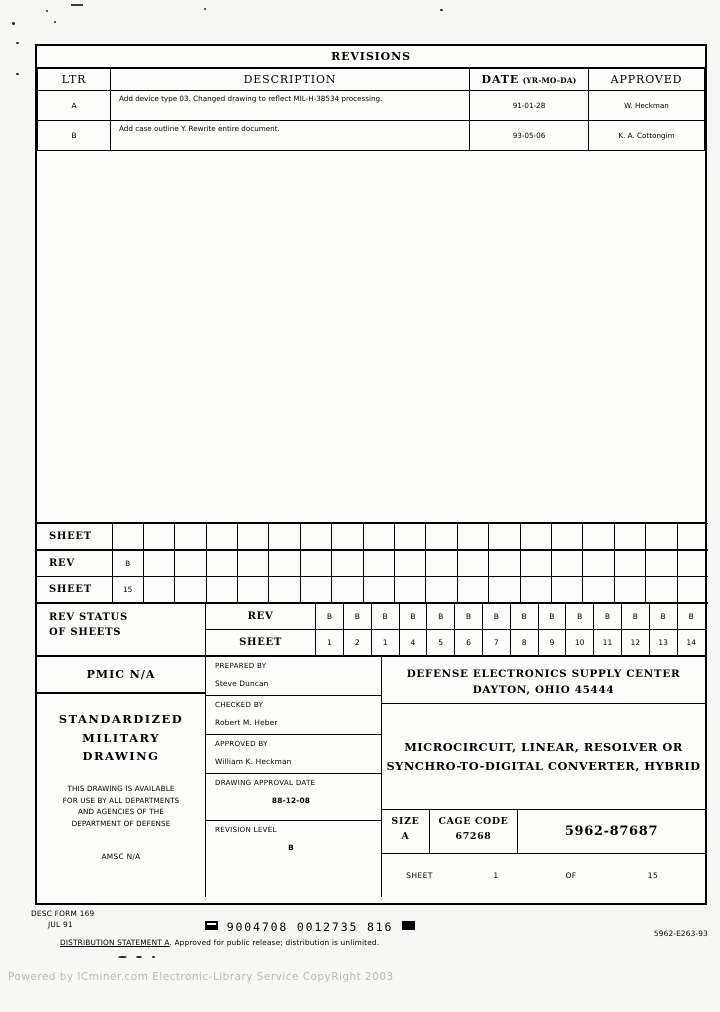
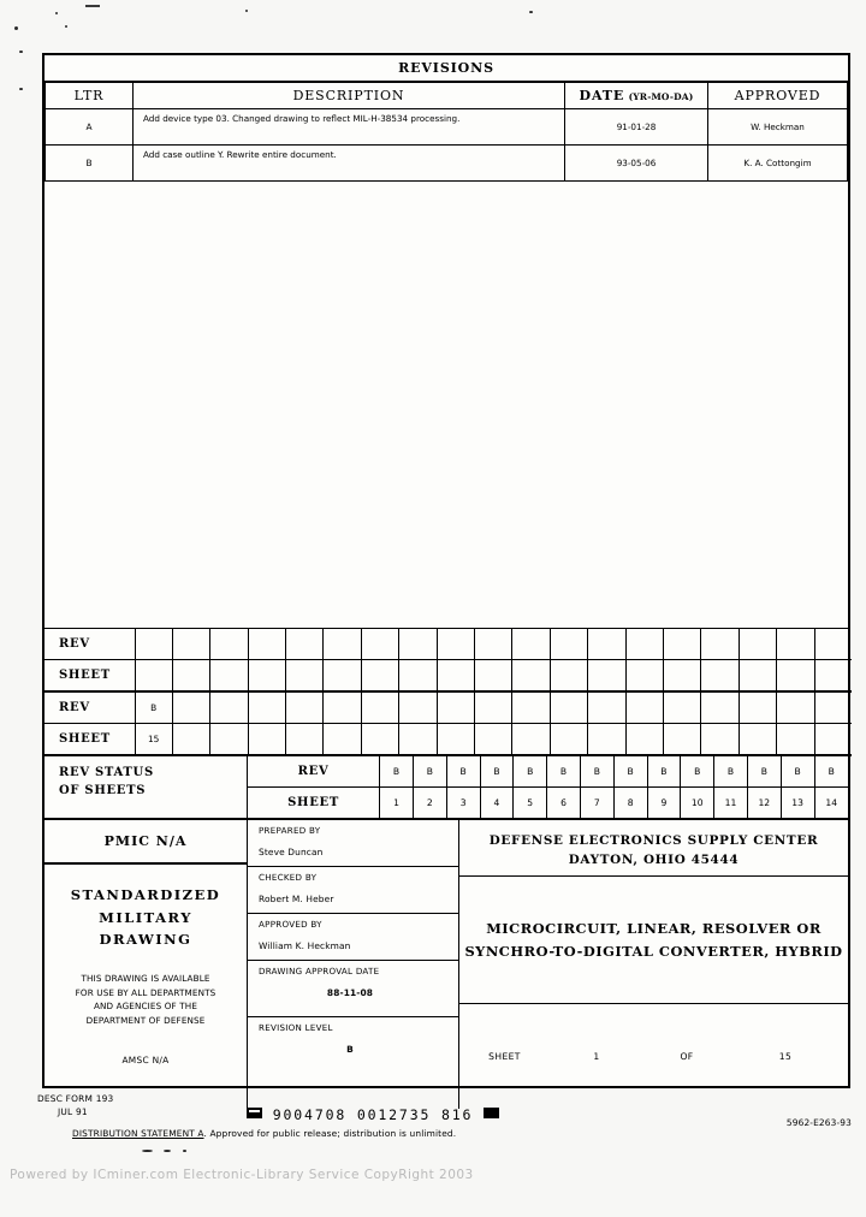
  REVISIONS
  LTR	DESCRIPTION	DATE (YR-MO-DA)	APPROVED
  A	Add device type 03. Changed drawing to reflect MIL-H-38534 processing.	91-01-28	W. Heckman
  B	Add case outline Y. Rewrite entire document.	93-05-06	K. A. Cottongim
+ REV
  SHEET
  REV	B
  SHEET	15
  REV STATUS
  OF SHEETS
  REV	B	B	B	B	B	B	B	B	B	B	B	B	B	B
- SHEET	1	2	1	4	5	6	7	8	9	10	11	12	13	14
+ SHEET	1	2	3	4	5	6	7	8	9	10	11	12	13	14
  PMIC N/A
  STANDARDIZED
  MILITARY
  DRAWING
  THIS DRAWING IS AVAILABLE
  FOR USE BY ALL DEPARTMENTS
  AND AGENCIES OF THE
  DEPARTMENT OF DEFENSE
  AMSC N/A
  PREPARED BY
  Steve Duncan
  CHECKED BY
  Robert M. Heber
  APPROVED BY
  William K. Heckman
  DRAWING APPROVAL DATE
- 88-12-08
+ 88-11-08
  REVISION LEVEL
  B
  DEFENSE ELECTRONICS SUPPLY CENTER
  DAYTON, OHIO 45444
  MICROCIRCUIT, LINEAR, RESOLVER OR
  SYNCHRO-TO-DIGITAL CONVERTER, HYBRID
- SIZE
- A
- CAGE CODE
- 67268
- 5962-87687
  SHEET
  1
  OF
  15
- DESC FORM 169
+ DESC FORM 193
  JUL 91
  9004708 0012735 816
  DISTRIBUTION STATEMENT A. Approved for public release; distribution is unlimited.
  5962-E263-93
  Powered by ICminer.com Electronic-Library Service CopyRight 2003
